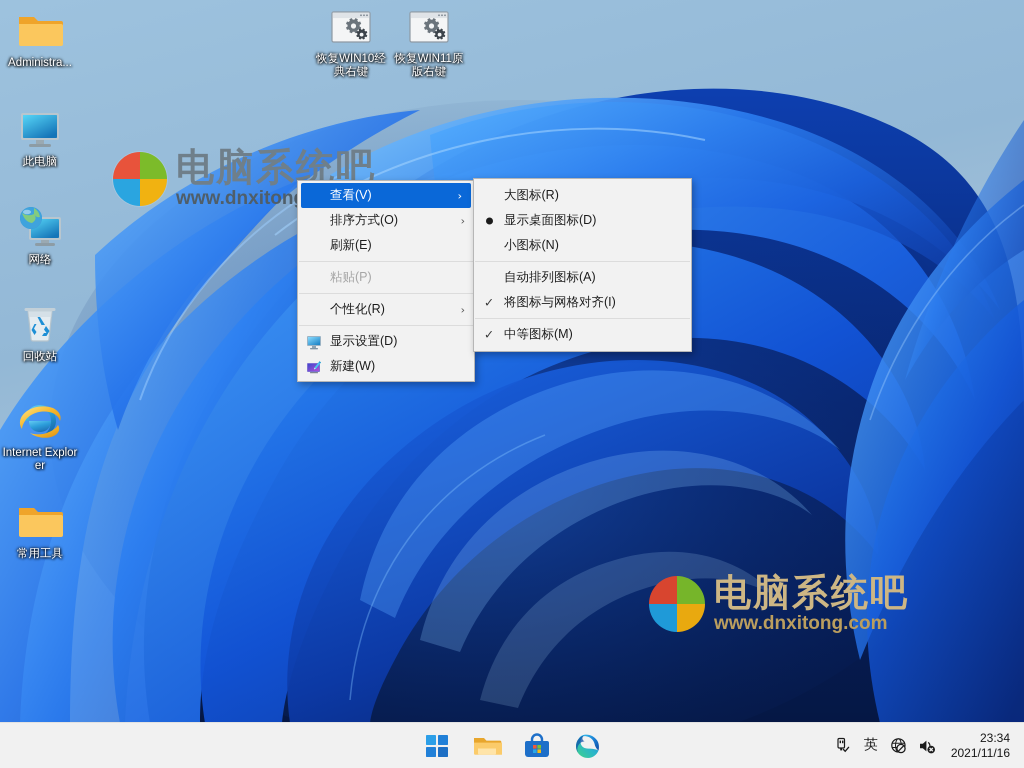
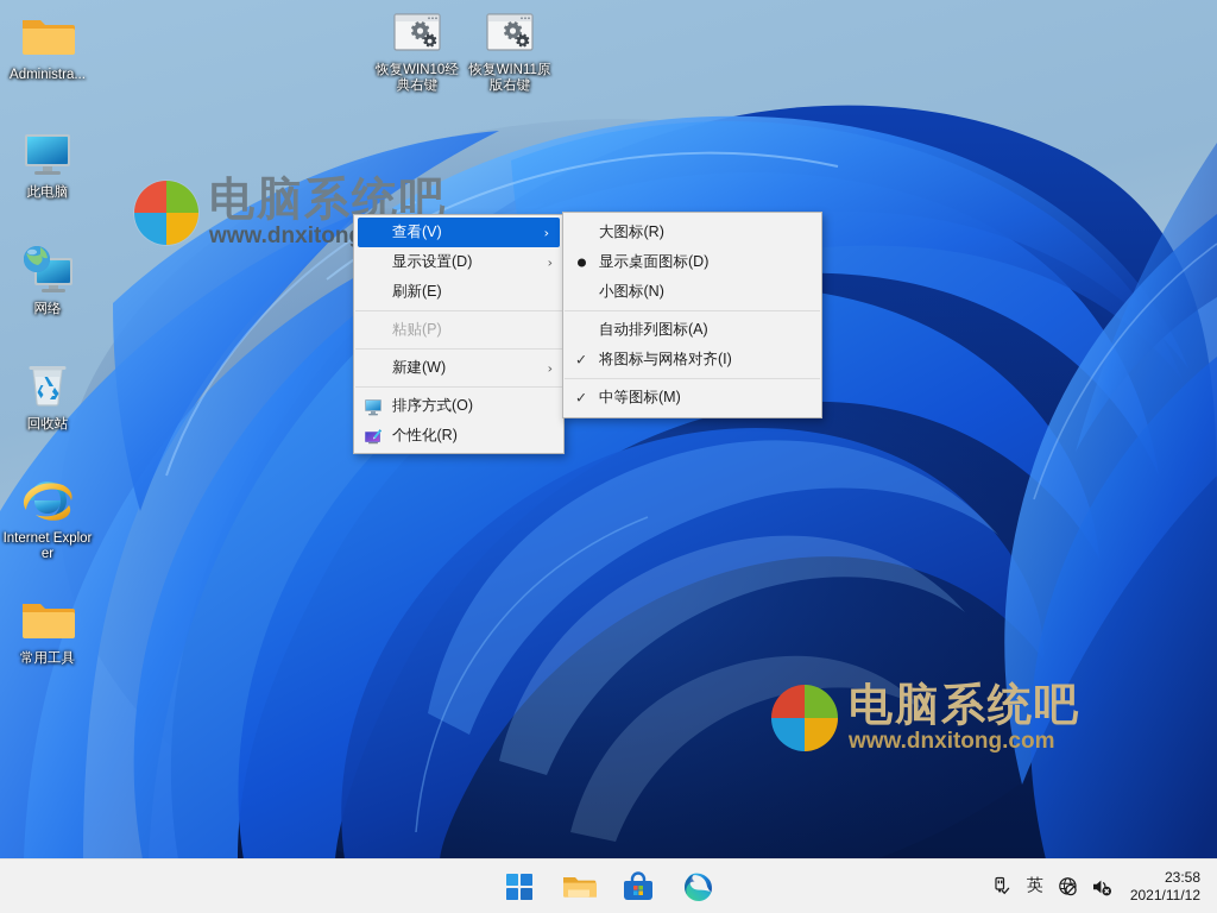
  电脑系统吧
  电脑系统吧
  www.dnxitong.com
  Administra...
  此电脑
  网络
  回收站
  Internet Explorer
  常用工具
  恢复WIN10经典右键
  恢复WIN11原版右键
  查看(V)
  ›
- 排序方式(O)
+ 显示设置(D)
  ›
  刷新(E)
  粘贴(P)
- 个性化(R)
+ 新建(W)
  ›
- 显示设置(D)
+ 排序方式(O)
- 新建(W)
+ 个性化(R)
  大图标(R)
  显示桌面图标(D)
  小图标(N)
  自动排列图标(A)
  ✓
  将图标与网格对齐(I)
  ✓
  中等图标(M)
  英
- 23:34
+ 23:58
- 2021/11/16
+ 2021/11/12
